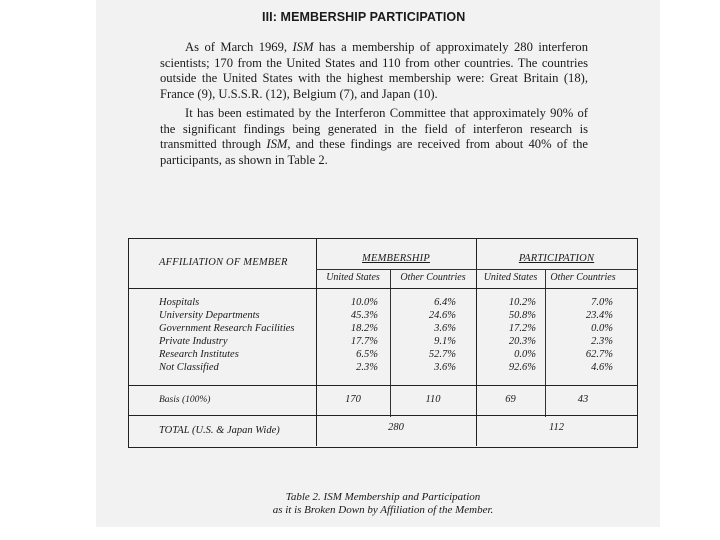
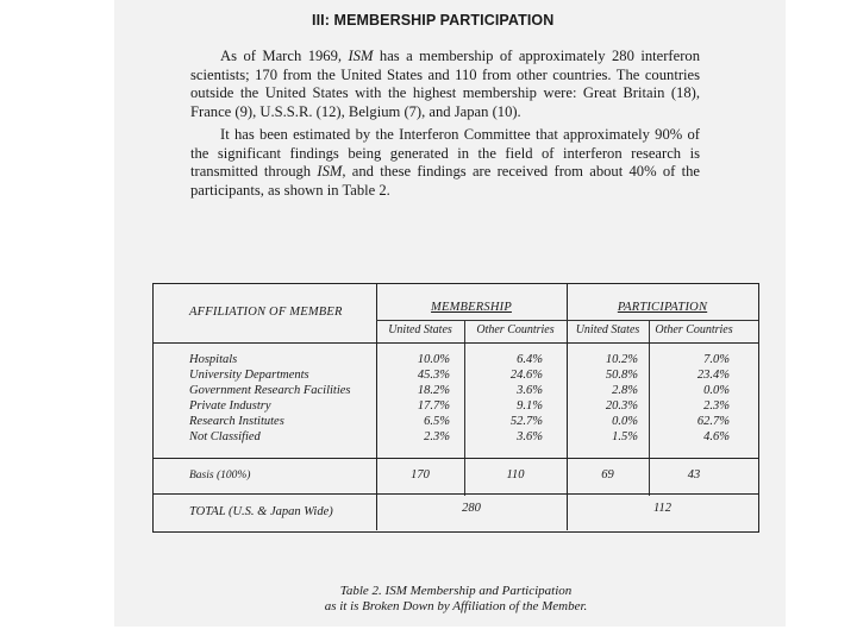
  III: MEMBERSHIP PARTICIPATION
  As of March 1969, ISM has a membership of approximately 280 interferon scientists; 170 from the United States and 110 from other countries. The countries outside the United States with the highest membership were: Great Britain (18), France (9), U.S.S.R. (12), Belgium (7), and Japan (10).
  It has been estimated by the Interferon Committee that approximately 90% of the significant findings being generated in the field of interferon research is transmitted through ISM, and these findings are received from about 40% of the participants, as shown in Table 2.
  AFFILIATION OF MEMBER
  MEMBERSHIP
  PARTICIPATION
  United States
  Other Countries
  United States
  Other Countries
  Hospitals
  10.0%
  6.4%
  10.2%
  7.0%
  University Departments
  45.3%
  24.6%
  50.8%
  23.4%
  Government Research Facilities
  18.2%
  3.6%
- 17.2%
+ 2.8%
  0.0%
  Private Industry
  17.7%
  9.1%
  20.3%
  2.3%
  Research Institutes
  6.5%
  52.7%
  0.0%
  62.7%
  Not Classified
  2.3%
  3.6%
- 92.6%
+ 1.5%
  4.6%
  Basis (100%)
  170
  110
  69
  43
  TOTAL (U.S. & Japan Wide)
  280
  112
  Table 2. ISM Membership and Participation
  as it is Broken Down by Affiliation of the Member.
